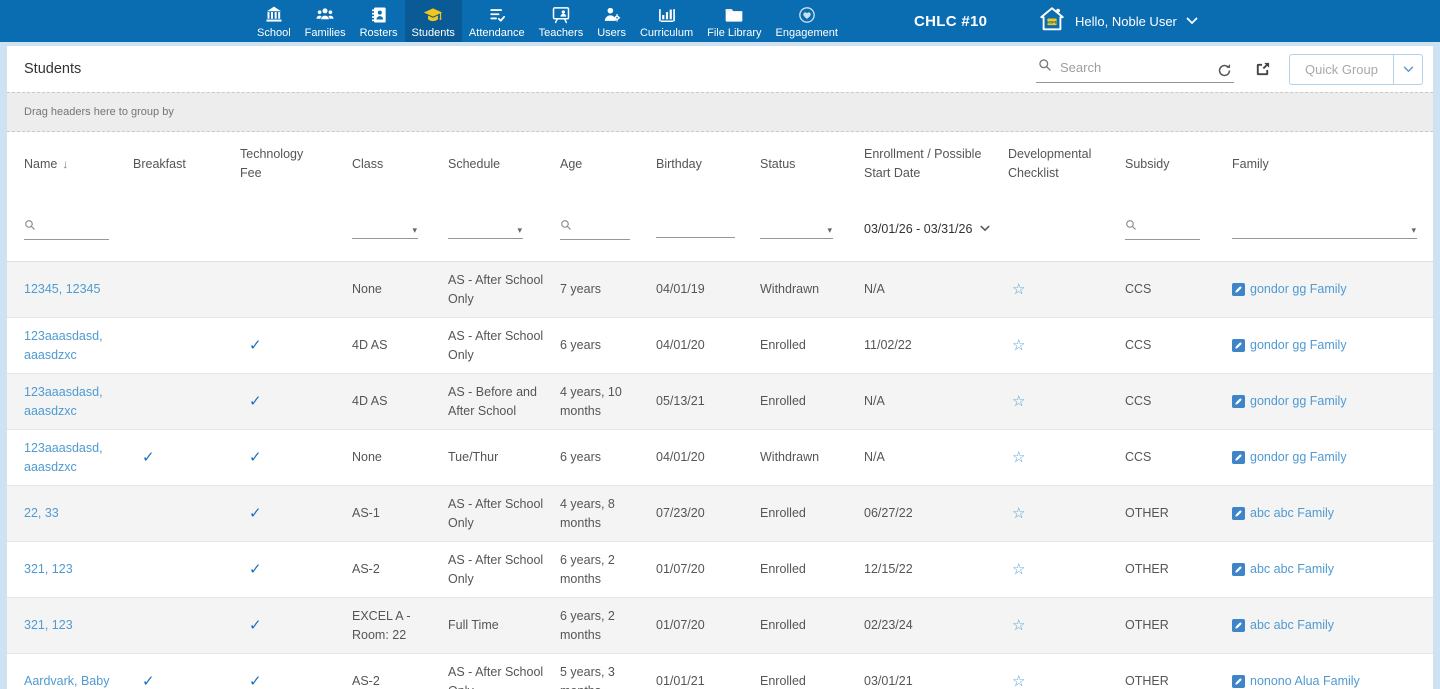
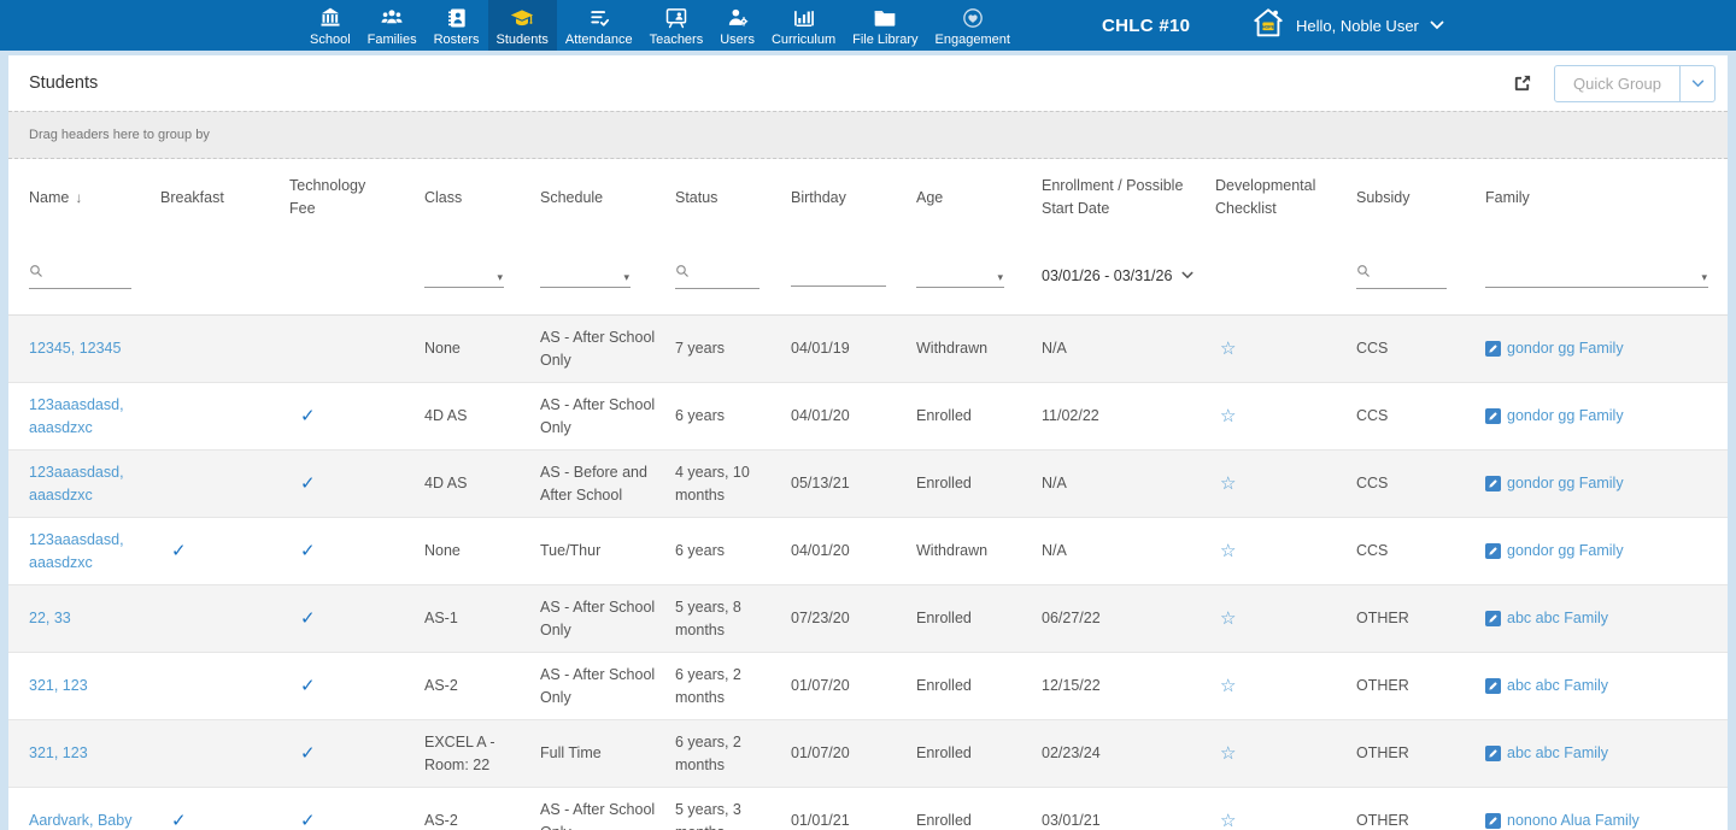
  School
  Families
  Rosters
  Students
  Attendance
  Teachers
  Users
  Curriculum
  File Library
  Engagement
  CHLC #10
  Hello, Noble User
  Students
- Search
  Quick Group
  Drag headers here to group by
  Name
  ↓
  Breakfast
  Technology
  Fee
  Class
  Schedule
- Age
+ Status
  Birthday
- Status
+ Age
  Enrollment / Possible
  Start Date
  Developmental
  Checklist
  Subsidy
  Family
  ▾
  ▾
  ▾
  03/01/26 - 03/31/26
  ▾
  12345, 12345
  None
  AS - After School Only
  7 years
  04/01/19
  Withdrawn
  N/A
  ☆
  CCS
  gondor gg Family
  123aaasdasd, aaasdzxc
  ✓
  4D AS
  AS - After School Only
  6 years
  04/01/20
  Enrolled
  11/02/22
  ☆
  CCS
  gondor gg Family
  123aaasdasd, aaasdzxc
  ✓
  4D AS
  AS - Before and After School
  4 years, 10 months
  05/13/21
  Enrolled
  N/A
  ☆
  CCS
  gondor gg Family
  123aaasdasd, aaasdzxc
  ✓
  ✓
  None
  Tue/Thur
  6 years
  04/01/20
  Withdrawn
  N/A
  ☆
  CCS
  gondor gg Family
  22, 33
  ✓
  AS-1
  AS - After School Only
- 4 years, 8 months
+ 5 years, 8 months
  07/23/20
  Enrolled
  06/27/22
  ☆
  OTHER
  abc abc Family
  321, 123
  ✓
  AS-2
  AS - After School Only
  6 years, 2 months
  01/07/20
  Enrolled
  12/15/22
  ☆
  OTHER
  abc abc Family
  321, 123
  ✓
  EXCEL A - Room: 22
  Full Time
  6 years, 2 months
  01/07/20
  Enrolled
  02/23/24
  ☆
  OTHER
  abc abc Family
  Aardvark, Baby
  ✓
  ✓
  AS-2
  AS - After School
  01/01/21
  Enrolled
  03/01/21
  ☆
  OTHER
  nonono Alua Family
